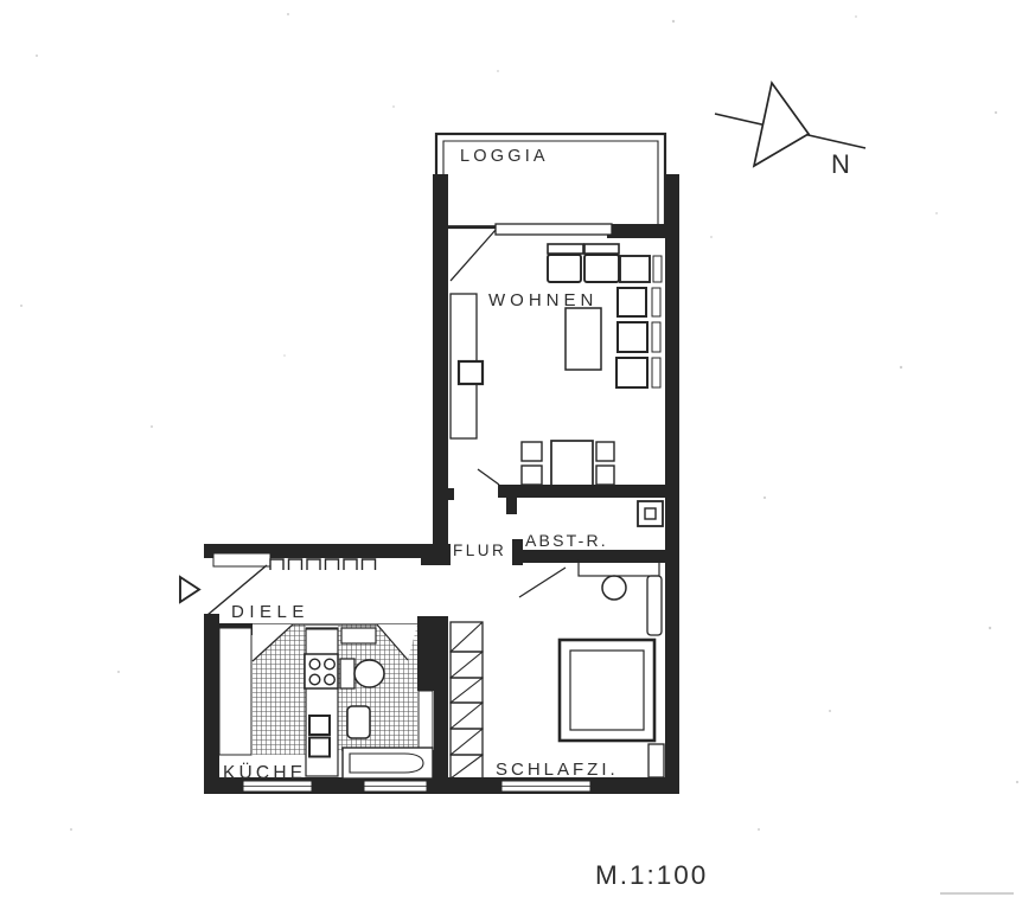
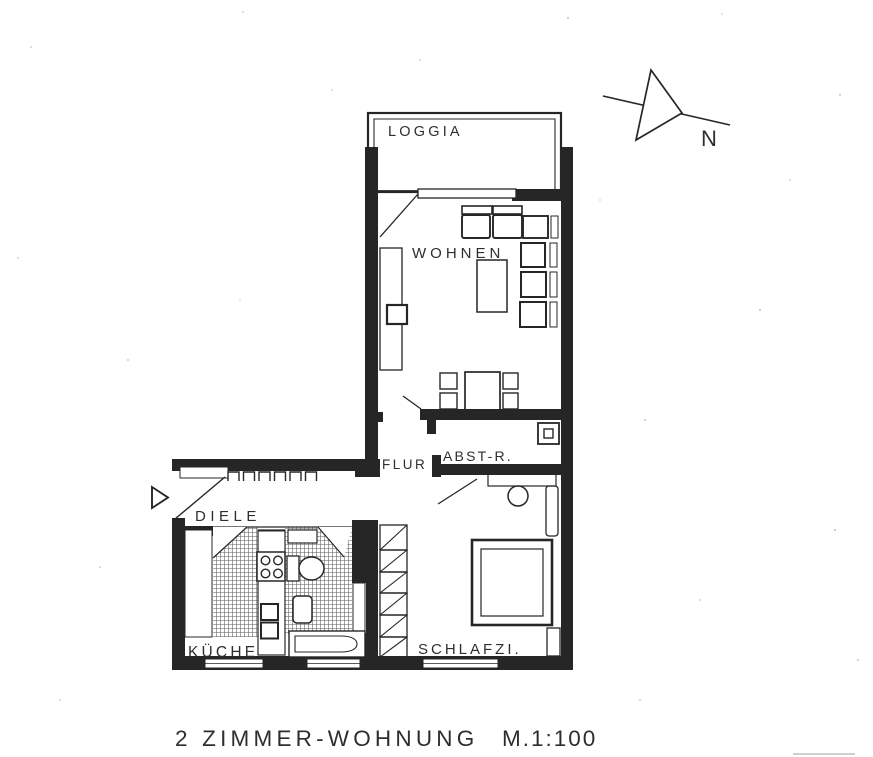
  N
  LOGGIA
  WOHNEN
  FLUR
  ABST-R.
  DIELE
  KÜCHE
  SCHLAFZI.
+ 2 ZIMMER-WOHNUNG
  M.1:100
